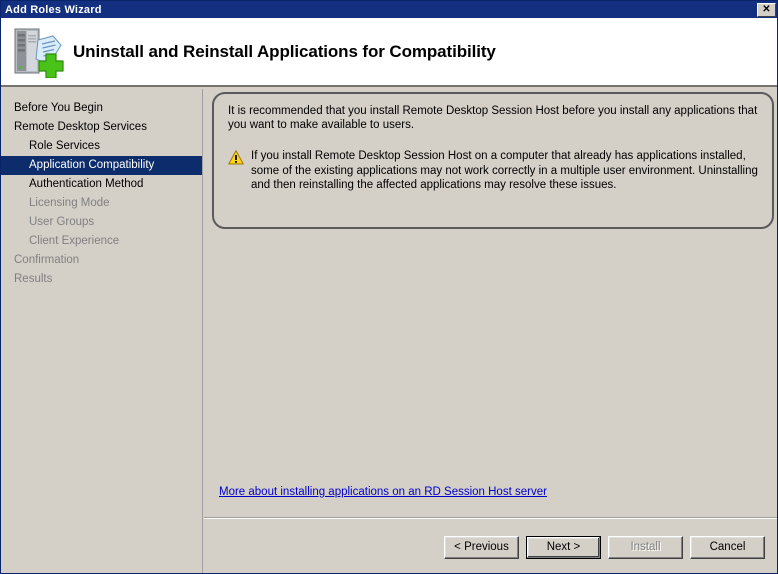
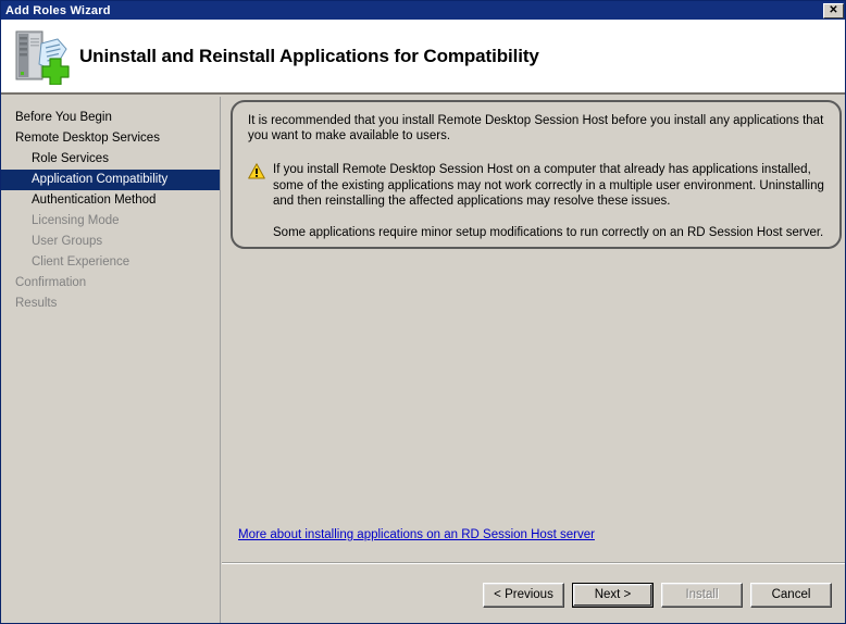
  Add Roles Wizard
  ✕
  Uninstall and Reinstall Applications for Compatibility
  Before You Begin
  Remote Desktop Services
  Role Services
  Application Compatibility
  Authentication Method
  Licensing Mode
  User Groups
  Client Experience
  Confirmation
  Results
  It is recommended that you install Remote Desktop Session Host before you install any applications that you want to make available to users.
  If you install Remote Desktop Session Host on a computer that already has applications installed, some of the existing applications may not work correctly in a multiple user environment. Uninstalling and then reinstalling the affected applications may resolve these issues.
+ Some applications require minor setup modifications to run correctly on an RD Session Host server.
  More about installing applications on an RD Session Host server
  < Previous
  Next >
  Install
  Cancel
